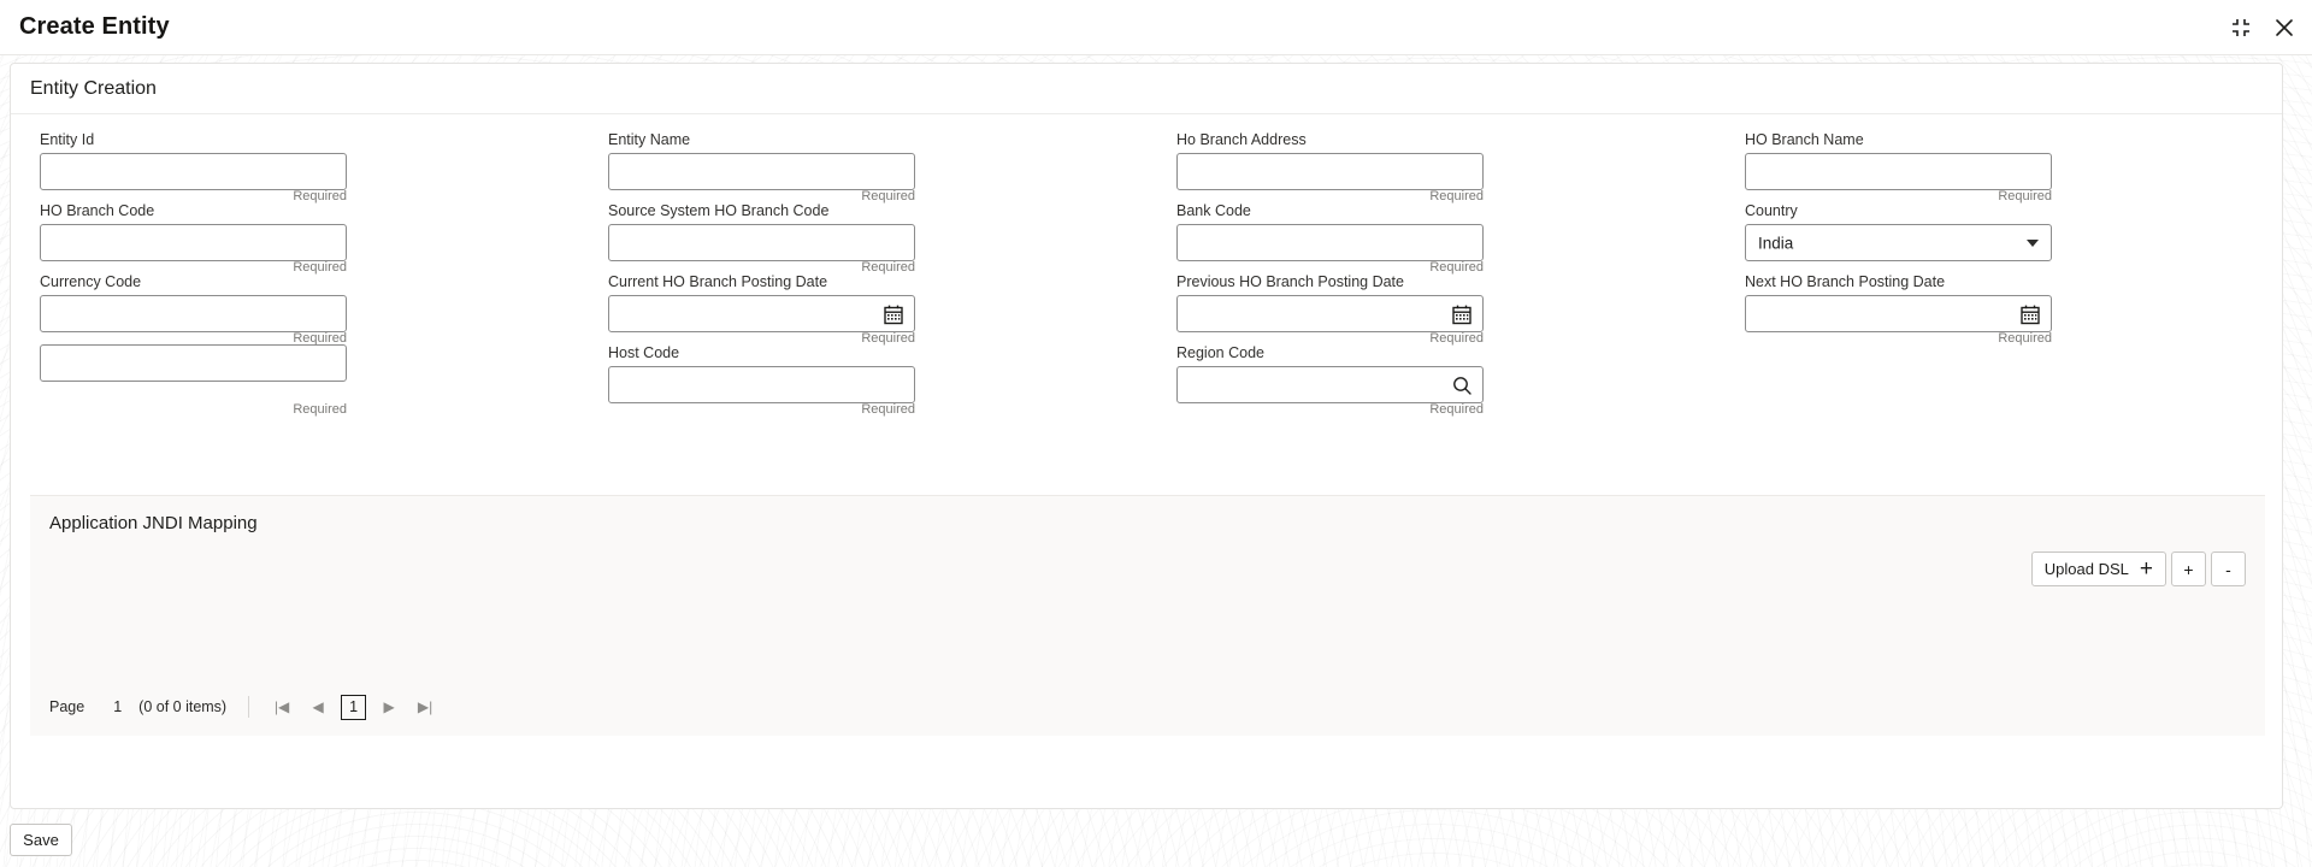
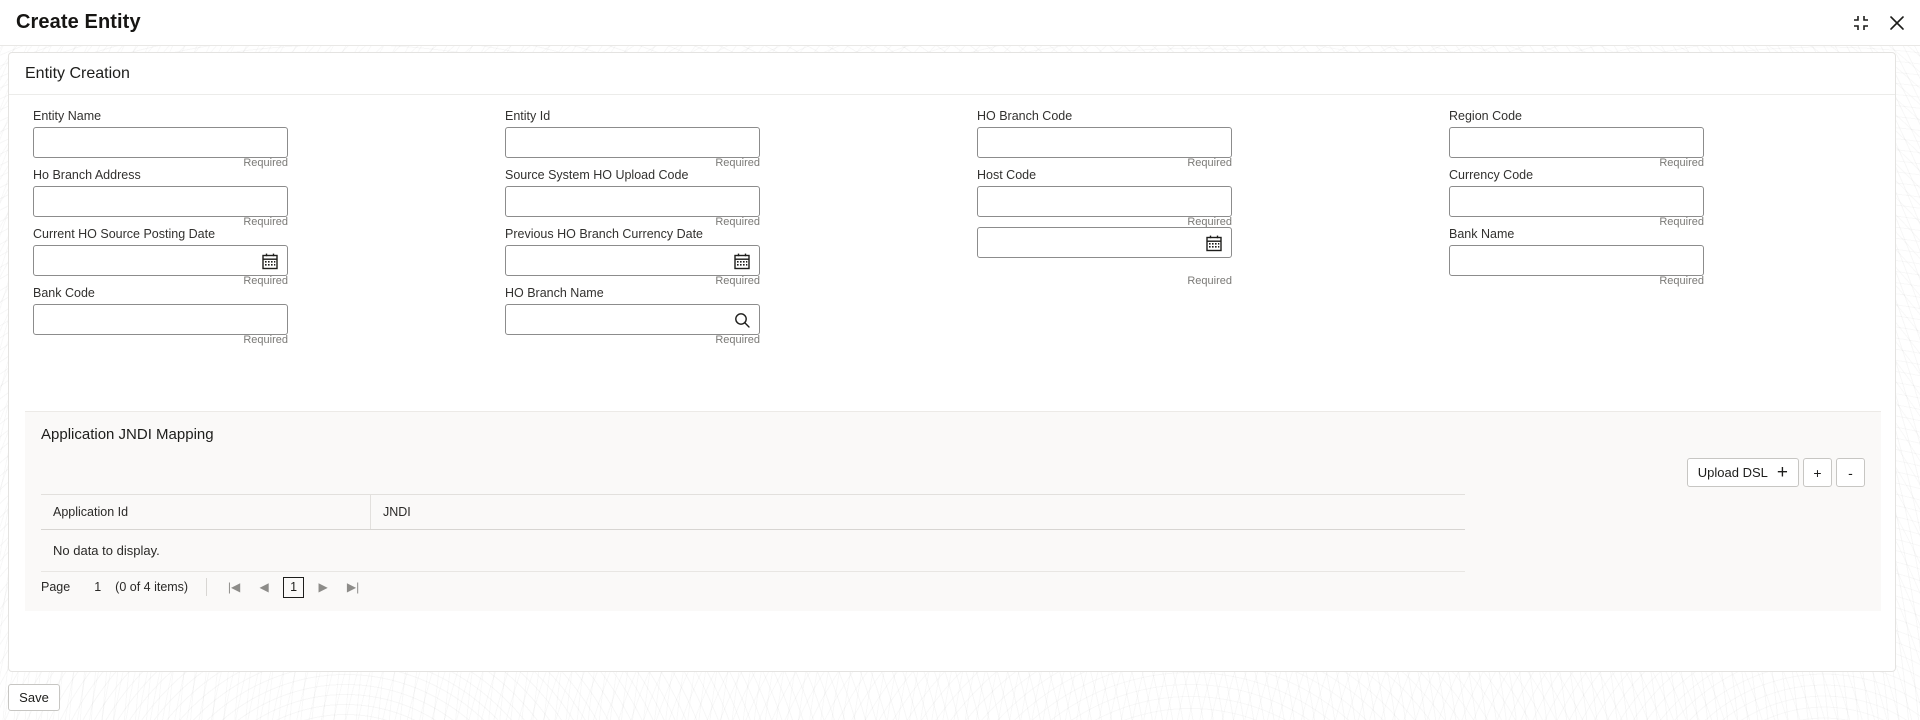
  Create Entity
  Entity Creation
- Entity Id
+ Entity Name
  Required
- Entity Name
+ Entity Id
  Required
- Ho Branch Address
+ HO Branch Code
  Required
- HO Branch Name
+ Region Code
  Required
- HO Branch Code
+ Ho Branch Address
  Required
- Source System HO Branch Code
+ Source System HO Upload Code
  Required
- Bank Code
+ Host Code
  Required
- Country
- India
  Currency Code
  Required
- Current HO Branch Posting Date
+ Current HO Source Posting Date
  Required
- Previous HO Branch Posting Date
+ Previous HO Branch Currency Date
  Required
- Next HO Branch Posting Date
  Required
+ Bank Name
  Required
- Host Code
+ Bank Code
  Required
- Region Code
+ HO Branch Name
  Required
  Application JNDI Mapping
  Upload DSL
  +
  +
  -
+ Application Id
+ JNDI
+ No data to display.
  Page
  1
- (0 of 0 items)
+ (0 of 4 items)
  |◀
  ◀
  1
  ▶
  ▶|
  Save
